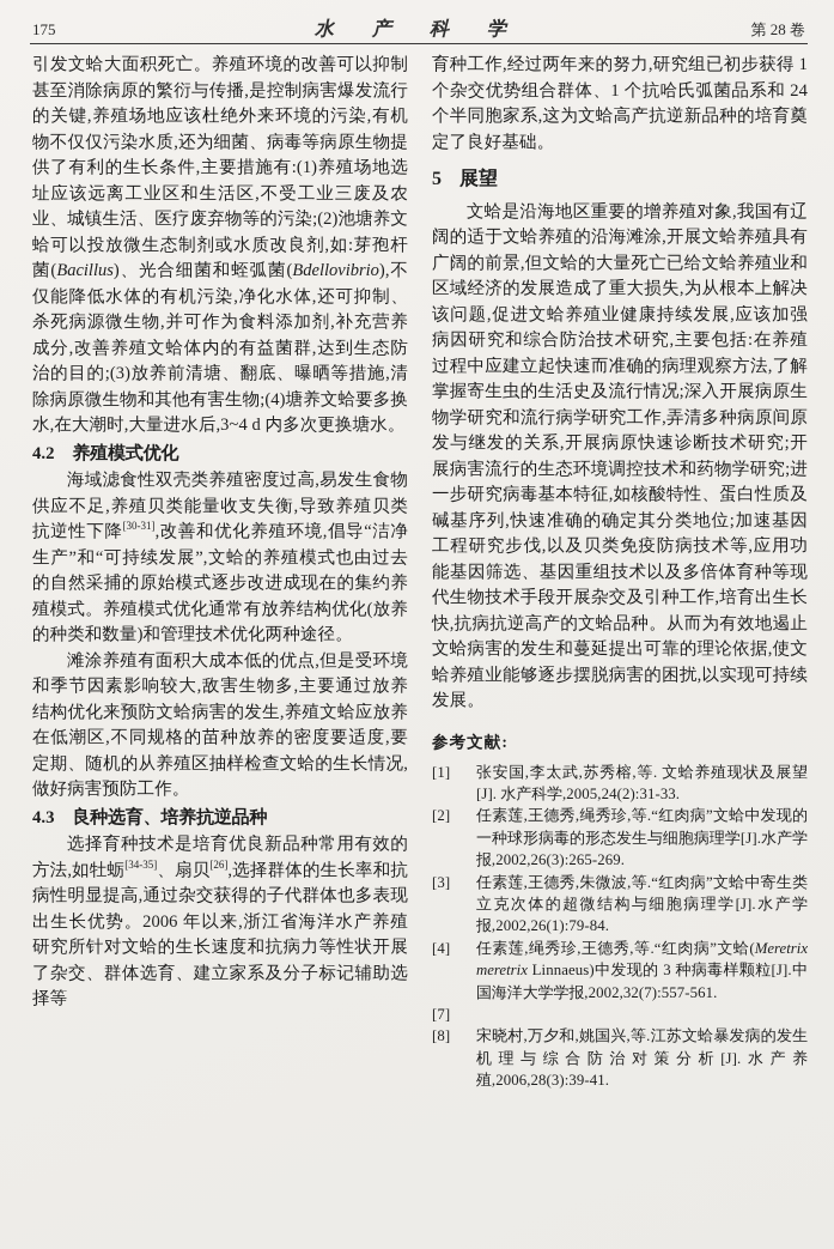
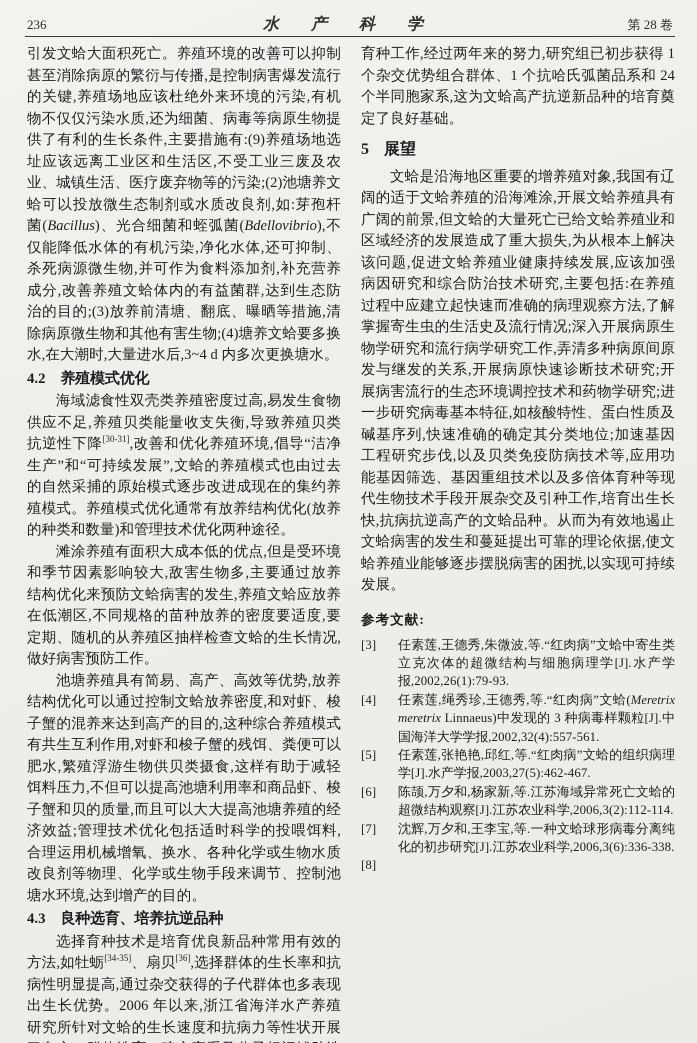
- 175
+ 236
  水 产 科 学
  第 28 卷
- 引发文蛤大面积死亡。养殖环境的改善可以抑制甚至消除病原的繁衍与传播,是控制病害爆发流行的关键,养殖场地应该杜绝外来环境的污染,有机物不仅仅污染水质,还为细菌、病毒等病原生物提供了有利的生长条件,主要措施有:(1)养殖场地选址应该远离工业区和生活区,不受工业三废及农业、城镇生活、医疗废弃物等的污染;(2)池塘养文蛤可以投放微生态制剂或水质改良剂,如:芽孢杆菌(Bacillus)、光合细菌和蛭弧菌(Bdellovibrio),不仅能降低水体的有机污染,净化水体,还可抑制、杀死病源微生物,并可作为食料添加剂,补充营养成分,改善养殖文蛤体内的有益菌群,达到生态防治的目的;(3)放养前清塘、翻底、曝晒等措施,清除病原微生物和其他有害生物;(4)塘养文蛤要多换水,在大潮时,大量进水后,3~4 d 内多次更换塘水。
+ 引发文蛤大面积死亡。养殖环境的改善可以抑制甚至消除病原的繁衍与传播,是控制病害爆发流行的关键,养殖场地应该杜绝外来环境的污染,有机物不仅仅污染水质,还为细菌、病毒等病原生物提供了有利的生长条件,主要措施有:(9)养殖场地选址应该远离工业区和生活区,不受工业三废及农业、城镇生活、医疗废弃物等的污染;(2)池塘养文蛤可以投放微生态制剂或水质改良剂,如:芽孢杆菌(Bacillus)、光合细菌和蛭弧菌(Bdellovibrio),不仅能降低水体的有机污染,净化水体,还可抑制、杀死病源微生物,并可作为食料添加剂,补充营养成分,改善养殖文蛤体内的有益菌群,达到生态防治的目的;(3)放养前清塘、翻底、曝晒等措施,清除病原微生物和其他有害生物;(4)塘养文蛤要多换水,在大潮时,大量进水后,3~4 d 内多次更换塘水。
  4.2 养殖模式优化
  海域滤食性双壳类养殖密度过高,易发生食物供应不足,养殖贝类能量收支失衡,导致养殖贝类抗逆性下降[30-31],改善和优化养殖环境,倡导“洁净生产”和“可持续发展”,文蛤的养殖模式也由过去的自然采捕的原始模式逐步改进成现在的集约养殖模式。养殖模式优化通常有放养结构优化(放养的种类和数量)和管理技术优化两种途径。
  滩涂养殖有面积大成本低的优点,但是受环境和季节因素影响较大,敌害生物多,主要通过放养结构优化来预防文蛤病害的发生,养殖文蛤应放养在低潮区,不同规格的苗种放养的密度要适度,要定期、随机的从养殖区抽样检查文蛤的生长情况,做好病害预防工作。
+ 池塘养殖具有简易、高产、高效等优势,放养结构优化可以通过控制文蛤放养密度,和对虾、梭子蟹的混养来达到高产的目的,这种综合养殖模式有共生互利作用,对虾和梭子蟹的残饵、粪便可以肥水,繁殖浮游生物供贝类摄食,这样有助于减轻饵料压力,不但可以提高池塘利用率和商品虾、梭子蟹和贝的质量,而且可以大大提高池塘养殖的经济效益;管理技术优化包括适时科学的投喂饵料,合理运用机械增氧、换水、各种化学或生物水质改良剂等物理、化学或生物手段来调节、控制池塘水环境,达到增产的目的。
  4.3 良种选育、培养抗逆品种
- 选择育种技术是培育优良新品种常用有效的方法,如牡蛎[34-35]、扇贝[26],选择群体的生长率和抗病性明显提高,通过杂交获得的子代群体也多表现出生长优势。2006 年以来,浙江省海洋水产养殖研究所针对文蛤的生长速度和抗病力等性状开展了杂交、群体选育、建立家系及分子标记辅助选择等
+ 选择育种技术是培育优良新品种常用有效的方法,如牡蛎[34-35]、扇贝[36],选择群体的生长率和抗病性明显提高,通过杂交获得的子代群体也多表现出生长优势。2006 年以来,浙江省海洋水产养殖研究所针对文蛤的生长速度和抗病力等性状开展
  育种工作,经过两年来的努力,研究组已初步获得 1 个杂交优势组合群体、1 个抗哈氏弧菌品系和 24 个半同胞家系,这为文蛤高产抗逆新品种的培育奠定了良好基础。
  5 展望
  文蛤是沿海地区重要的增养殖对象,我国有辽阔的适于文蛤养殖的沿海滩涂,开展文蛤养殖具有广阔的前景,但文蛤的大量死亡已给文蛤养殖业和区域经济的发展造成了重大损失,为从根本上解决该问题,促进文蛤养殖业健康持续发展,应该加强病因研究和综合防治技术研究,主要包括:在养殖过程中应建立起快速而准确的病理观察方法,了解掌握寄生虫的生活史及流行情况;深入开展病原生物学研究和流行病学研究工作,弄清多种病原间原发与继发的关系,开展病原快速诊断技术研究;开展病害流行的生态环境调控技术和药物学研究;进一步研究病毒基本特征,如核酸特性、蛋白性质及碱基序列,快速准确的确定其分类地位;加速基因工程研究步伐,以及贝类免疫防病技术等,应用功能基因筛选、基因重组技术以及多倍体育种等现代生物技术手段开展杂交及引种工作,培育出生长快,抗病抗逆高产的文蛤品种。从而为有效地遏止文蛤病害的发生和蔓延提出可靠的理论依据,使文蛤养殖业能够逐步摆脱病害的困扰,以实现可持续发展。
  参考文献:
- [1]
- 张安国,李太武,苏秀榕,等. 文蛤养殖现状及展望[J]. 水产科学,2005,24(2):31-33.
- [2]
- 任素莲,王德秀,绳秀珍,等.“红肉病”文蛤中发现的一种球形病毒的形态发生与细胞病理学[J].水产学报,2002,26(3):265-269.
  [3]
- 任素莲,王德秀,朱微波,等.“红肉病”文蛤中寄生类立克次体的超微结构与细胞病理学[J].水产学报,2002,26(1):79-84.
+ 任素莲,王德秀,朱微波,等.“红肉病”文蛤中寄生类立克次体的超微结构与细胞病理学[J].水产学报,2002,26(1):79-93.
  [4]
- 任素莲,绳秀珍,王德秀,等.“红肉病”文蛤(Meretrix meretrix Linnaeus)中发现的 3 种病毒样颗粒[J].中国海洋大学学报,2002,32(7):557-561.
+ 任素莲,绳秀珍,王德秀,等.“红肉病”文蛤(Meretrix meretrix Linnaeus)中发现的 3 种病毒样颗粒[J].中国海洋大学学报,2002,32(4):557-561.
+ [5]
+ 任素莲,张艳艳,邱红,等.“红肉病”文蛤的组织病理学[J].水产学报,2003,27(5):462-467.
+ [6]
+ 陈颉,万夕和,杨家新,等.江苏海域异常死亡文蛤的超微结构观察[J].江苏农业科学,2006,3(2):112-114.
  [7]
+ 沈辉,万夕和,王李宝,等.一种文蛤球形病毒分离纯化的初步研究[J].江苏农业科学,2006,3(6):336-338.
  [8]
- 宋晓村,万夕和,姚国兴,等.江苏文蛤暴发病的发生机理与综合防治对策分析[J].水产养殖,2006,28(3):39-41.
